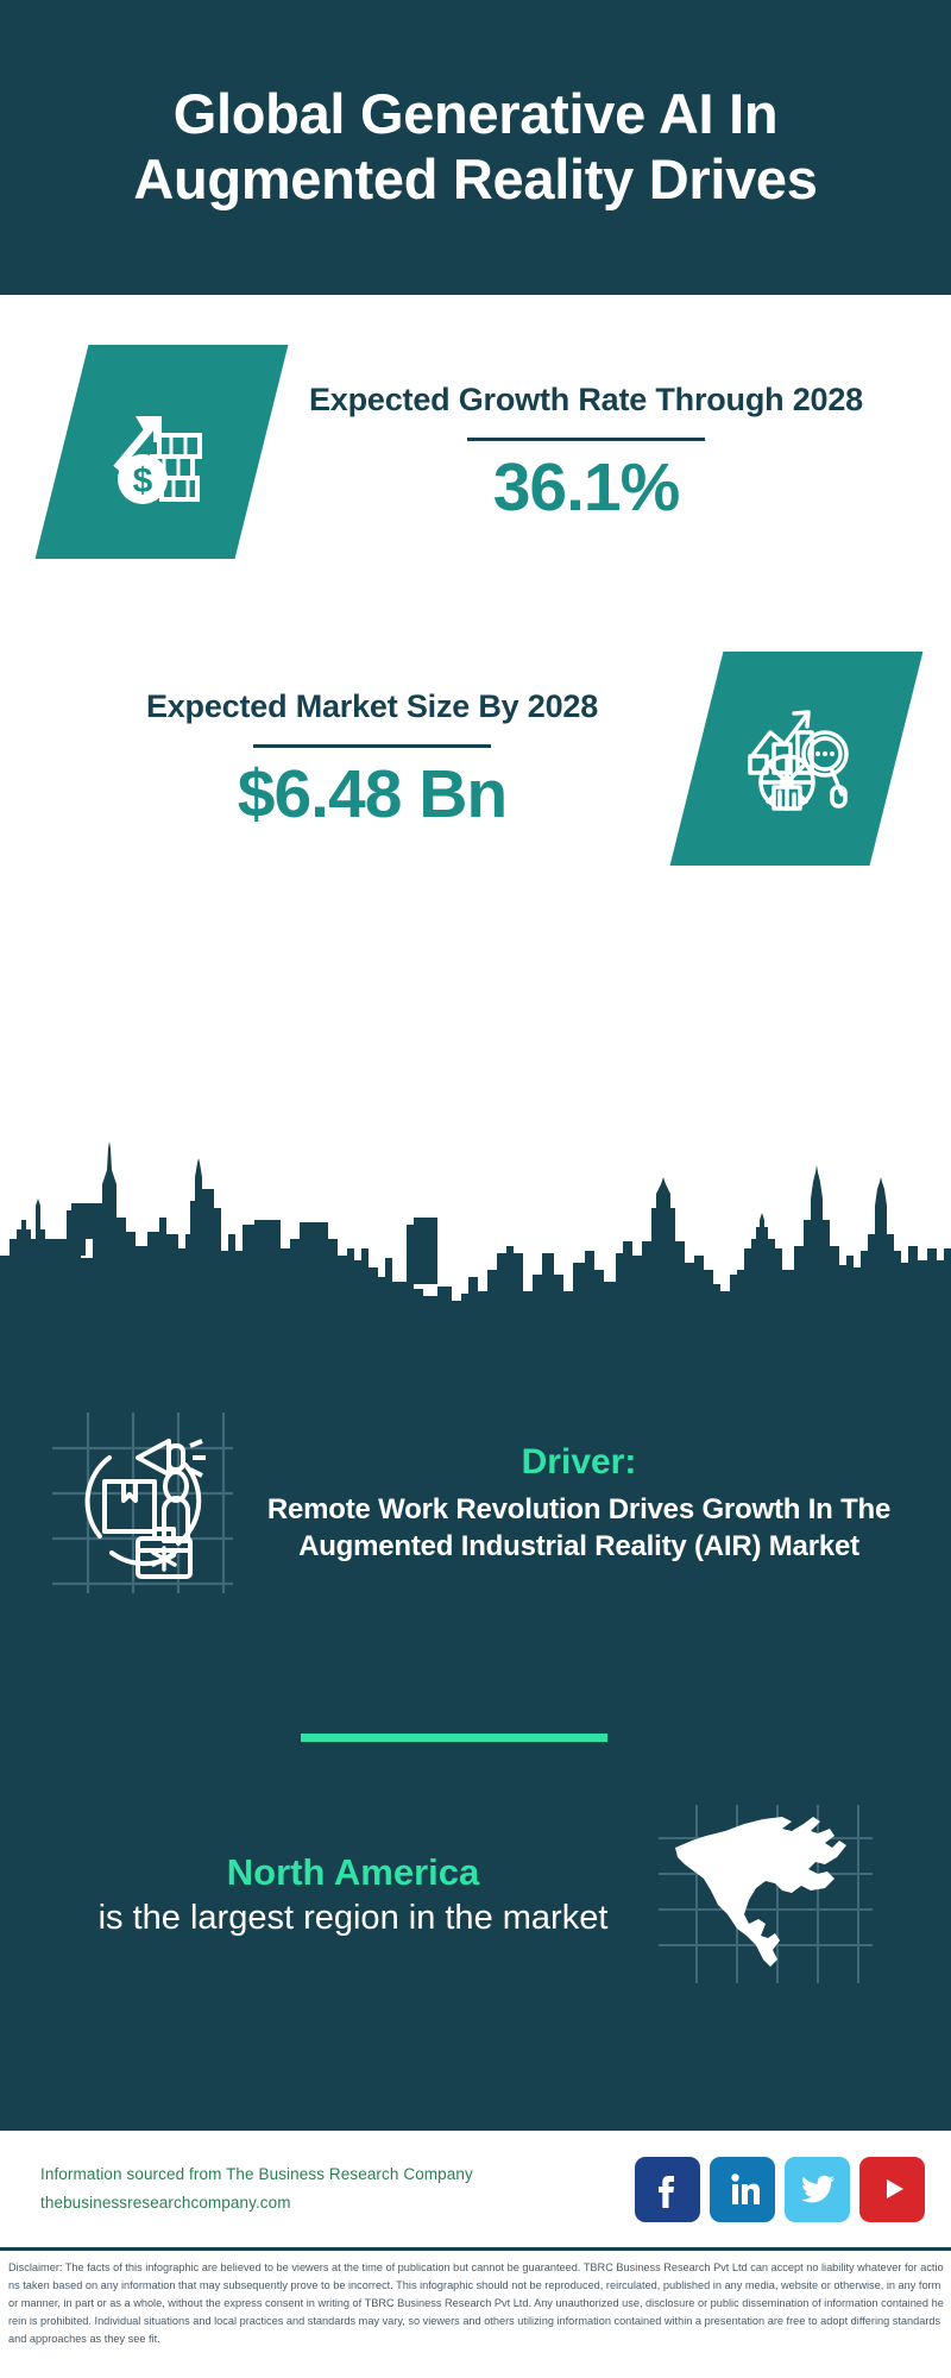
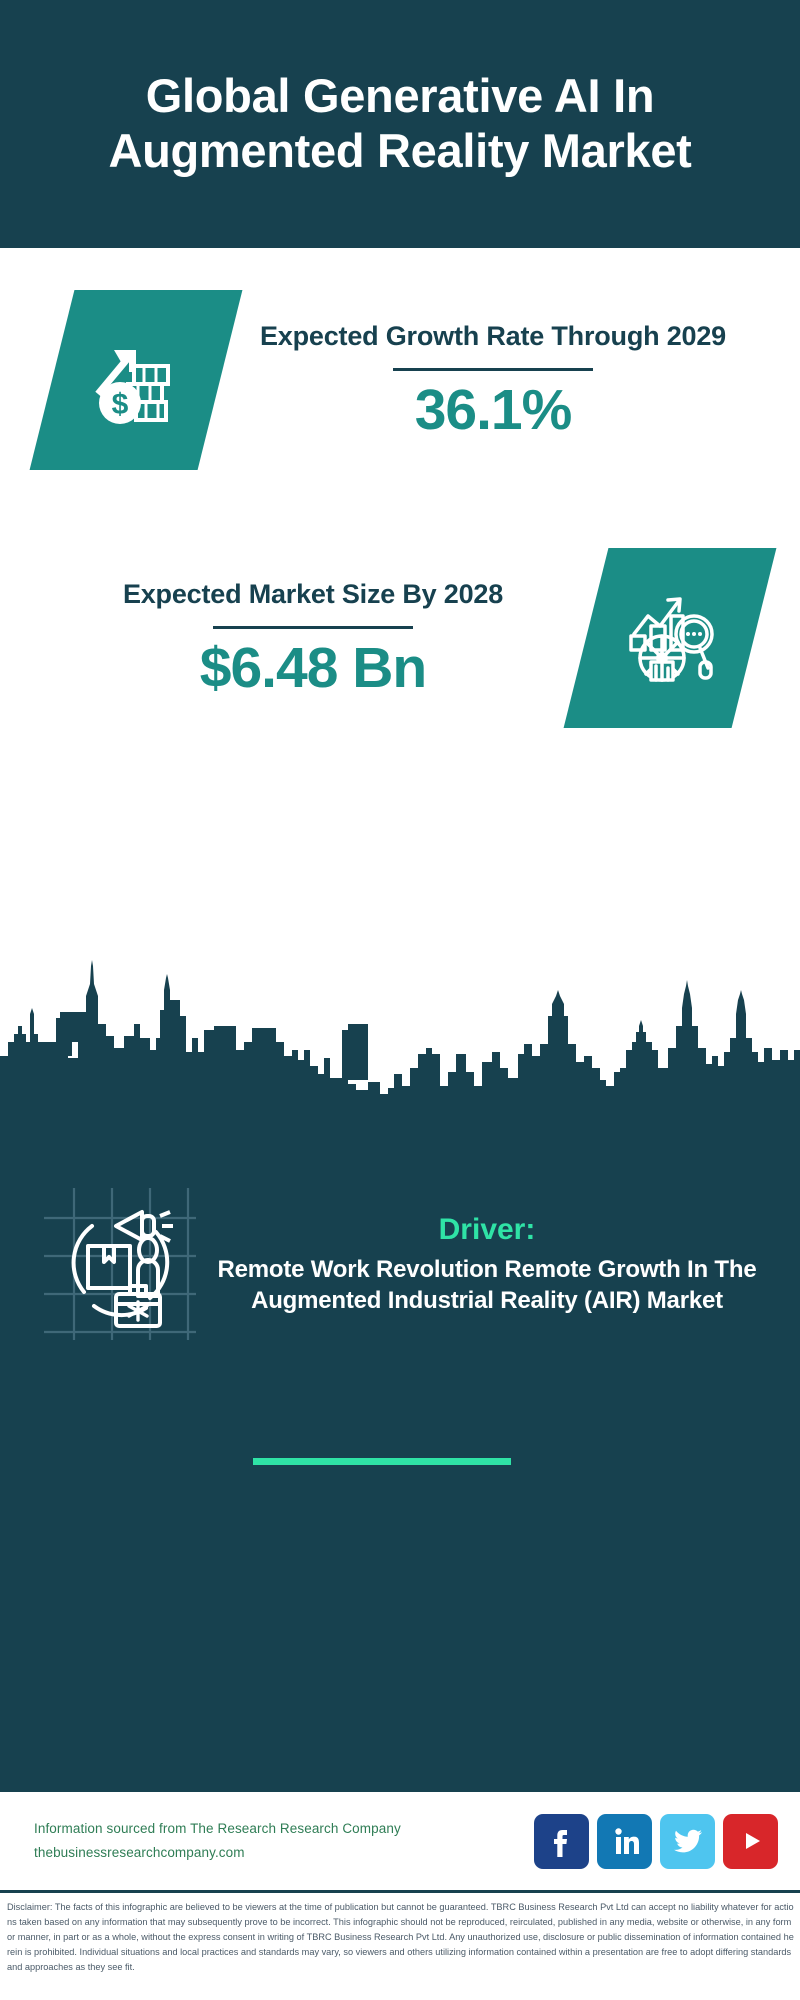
- Global Generative AI In Augmented Reality Drives
+ Global Generative AI In Augmented Reality Market
- Expected Growth Rate Through 2028
+ Expected Growth Rate Through 2029
  36.1%
  Expected Market Size By 2028
  $6.48 Bn
  Driver:
- Remote Work Revolution Drives Growth In The Augmented Industrial Reality (AIR) Market
+ Remote Work Revolution Remote Growth In The Augmented Industrial Reality (AIR) Market
- North America
- is the largest region in the market
- Information sourced from The Business Research Company
+ Information sourced from The Research Research Company
  thebusinessresearchcompany.com
  Disclaimer: The facts of this infographic are believed to be viewers at the time of publication but cannot be guaranteed. TBRC Business Research Pvt Ltd can accept no liability whatever for actions taken based on any information that may subsequently prove to be incorrect. This infographic should not be reproduced, reirculated, published in any media, website or otherwise, in any form or manner, in part or as a whole, without the express consent in writing of TBRC Business Research Pvt Ltd. Any unauthorized use, disclosure or public dissemination of information contained herein is prohibited. Individual situations and local practices and standards may vary, so viewers and others utilizing information contained within a presentation are free to adopt differing standards and approaches as they see fit.
